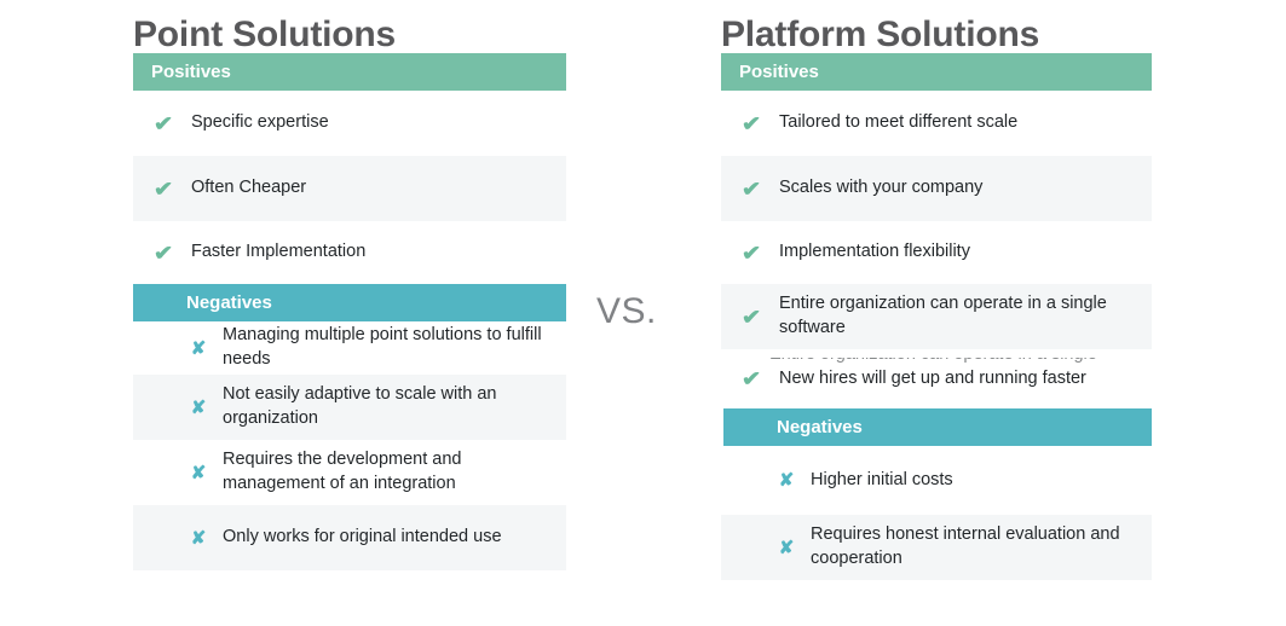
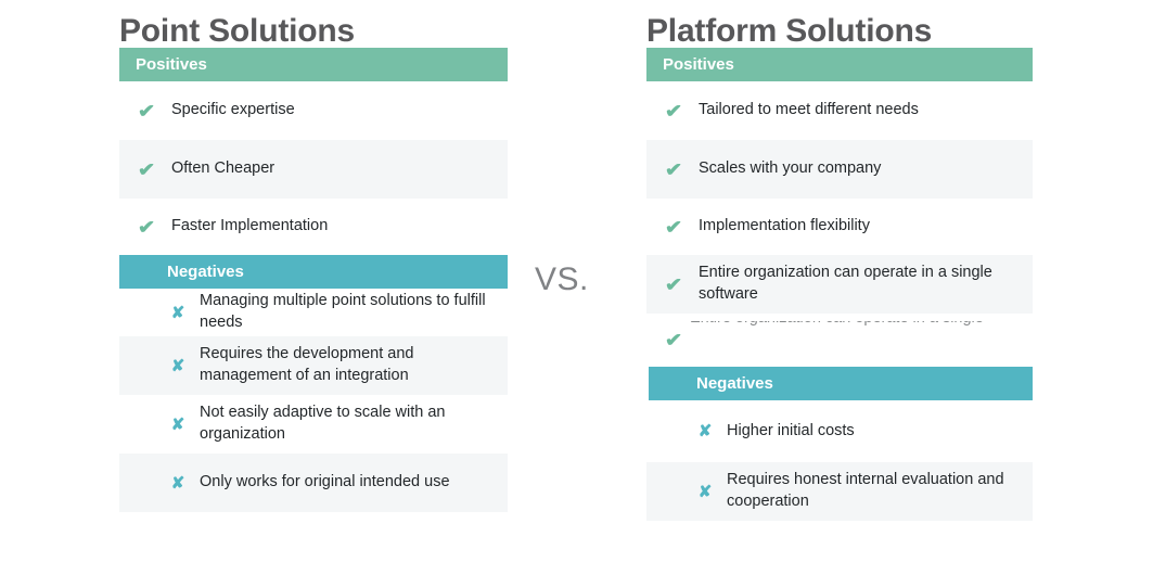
  Point Solutions
  Positives
  ✔
  Specific expertise
  ✔
  Often Cheaper
  ✔
  Faster Implementation
  Negatives
  ✘
  Managing multiple point solutions to fulfill needs
  ✘
- Not easily adaptive to scale with an organization
+ Requires the development and management of an integration
  ✘
- Requires the development and management of an integration
+ Not easily adaptive to scale with an organization
  ✘
  Only works for original intended use
  VS.
  Platform Solutions
  Positives
  ✔
- Tailored to meet different scale
+ Tailored to meet different needs
  ✔
  Scales with your company
  ✔
  Implementation flexibility
  ✔
  Entire organization can operate in a single software
  ✔
- New hires will get up and running faster
  Negatives
  ✘
  Higher initial costs
  ✘
  Requires honest internal evaluation and cooperation
